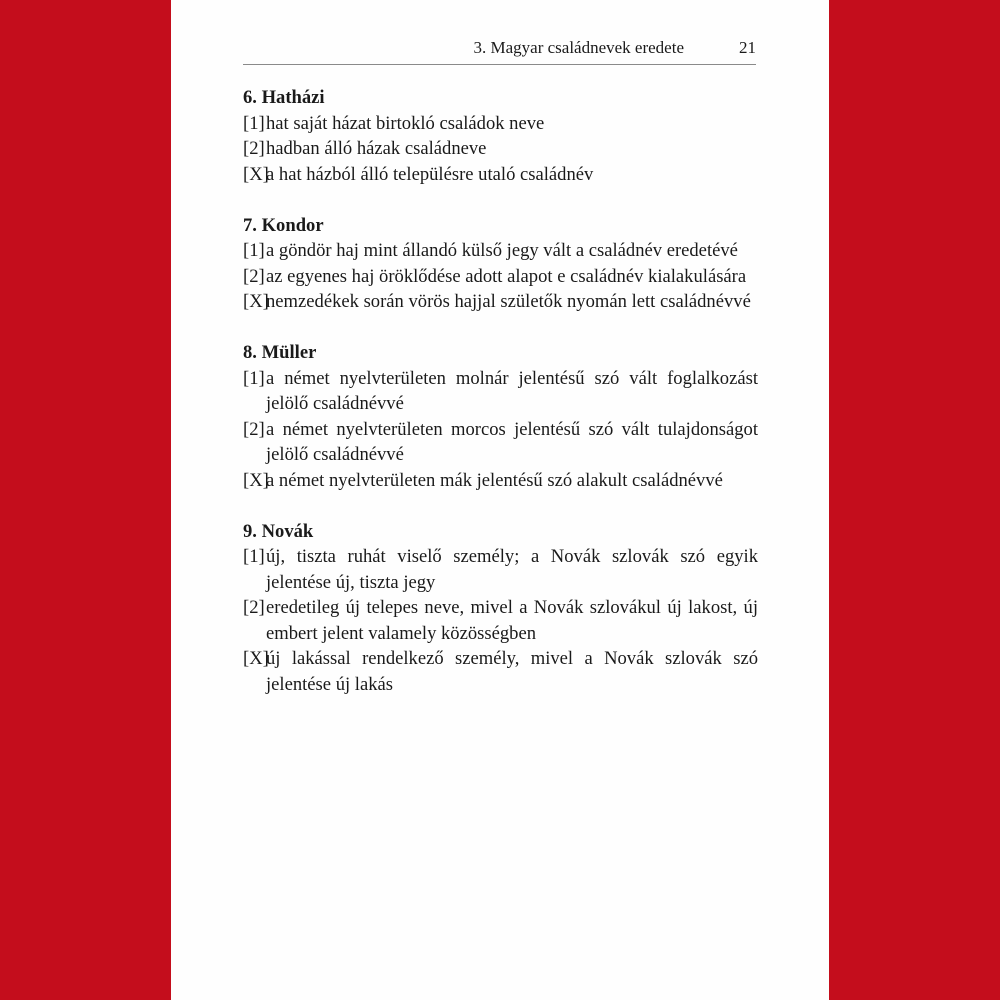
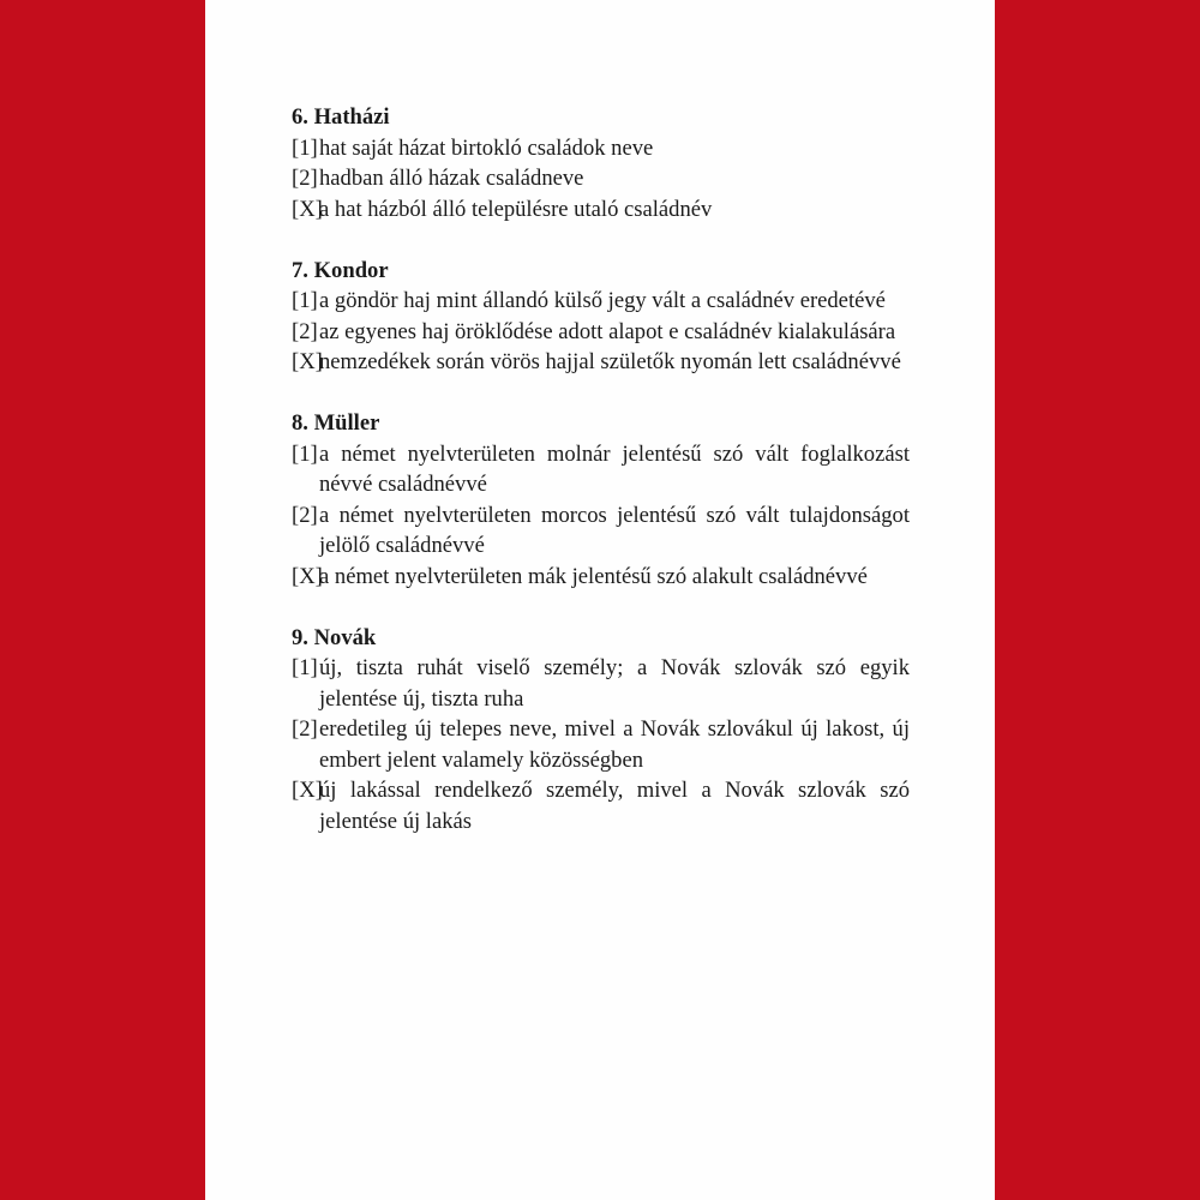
- 3. Magyar családnevek eredete
- 21
  6. Hatházi
  [1]
  hat saját házat birtokló családok neve
  [2]
  hadban álló házak családneve
  [X]
  a hat házból álló településre utaló családnév
  7. Kondor
  [1]
  a göndör haj mint állandó külső jegy vált a családnév ere­detévé
  [2]
  az egyenes haj öröklődése adott alapot e családnév kiala­kulására
  [X]
  nemzedékek során vörös hajjal születők nyomán lett csa­ládnévvé
  8. Müller
  [1]
- a német nyelvterületen molnár jelentésű szó vált foglalko­zást jelölő családnévvé
+ a német nyelvterületen molnár jelentésű szó vált foglalko­zást névvé családnévvé
  [2]
  a német nyelvterületen morcos jelentésű szó vált tulajdon­ságot jelölő családnévvé
  [X]
  a német nyelvterületen mák jelentésű szó alakult család­névvé
  9. Novák
  [1]
- új, tiszta ruhát viselő személy; a Novák szlovák szó egyik jelentése új, tiszta jegy
+ új, tiszta ruhát viselő személy; a Novák szlovák szó egyik jelentése új, tiszta ruha
  [2]
  eredetileg új telepes neve, mivel a Novák szlovákul új lakost, új embert jelent valamely közösségben
  [X]
  új lakással rendelkező személy, mivel a Novák szlovák szó jelentése új lakás
